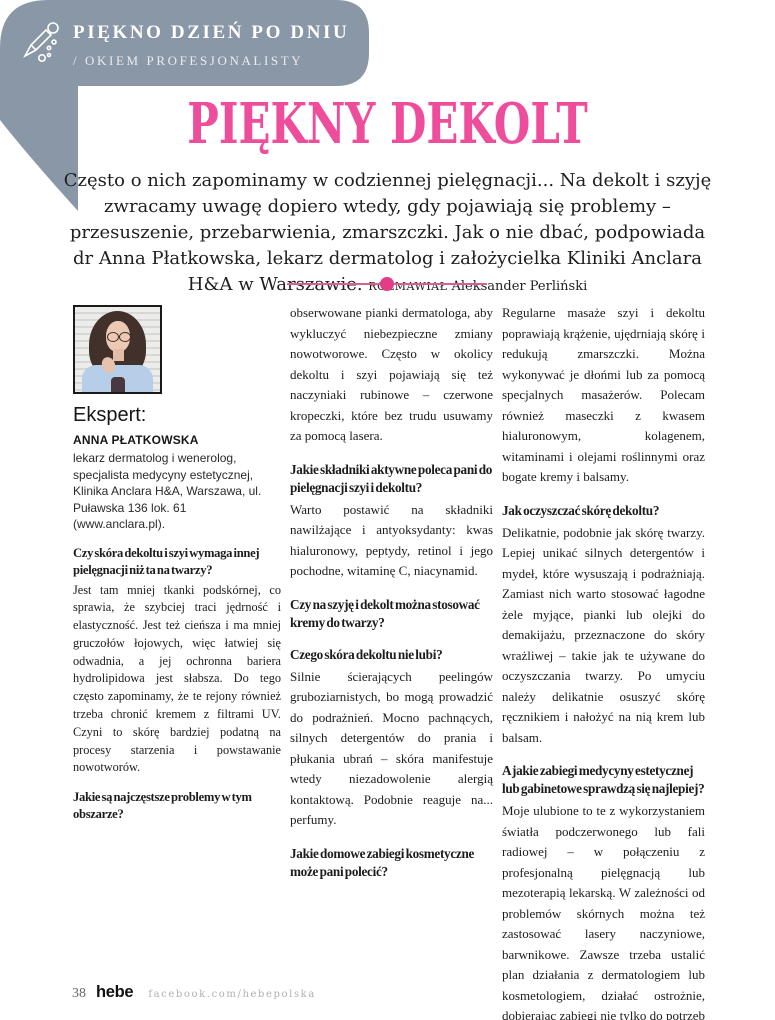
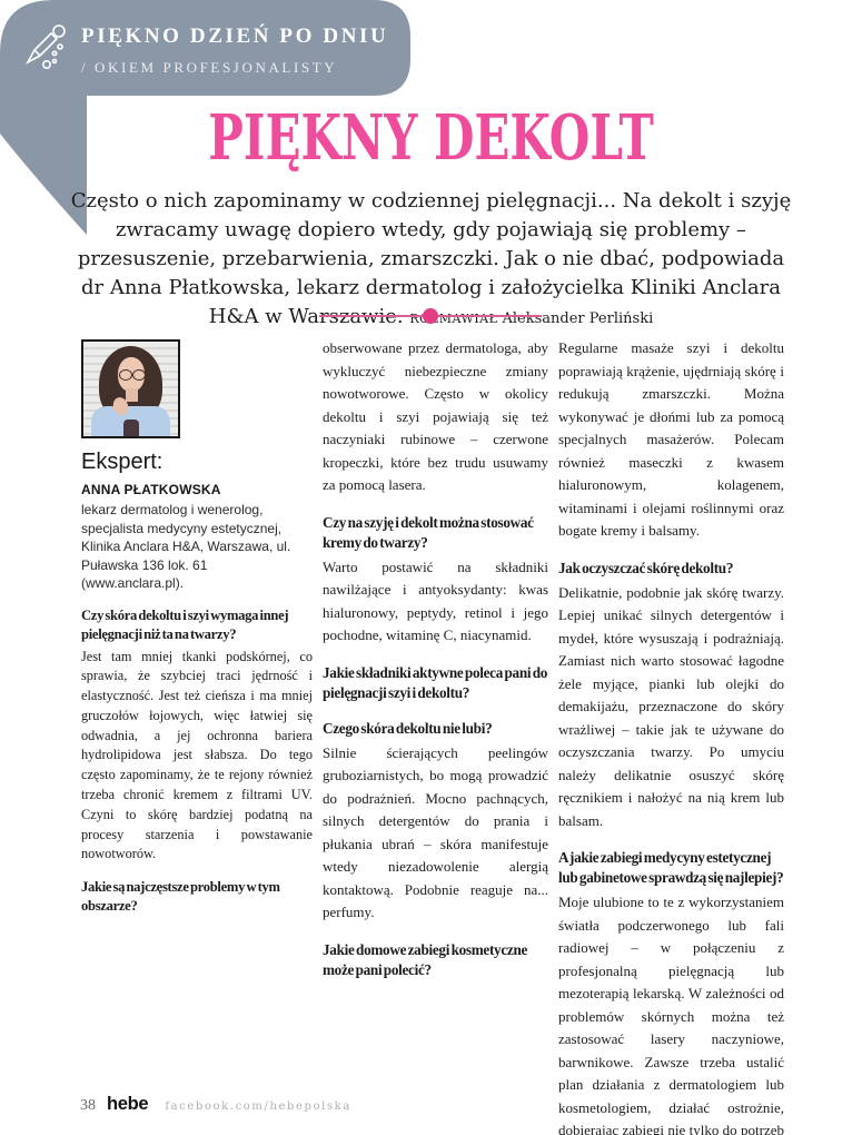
  PIĘKNO DZIEŃ PO DNIU
  / OKIEM PROFESJONALISTY
  PIĘKNY DEKOLT
  Często o nich zapominamy w codziennej pielęgnacji... Na dekolt i szyję zwracamy uwagę dopiero wtedy, gdy pojawiają się problemy – przesuszenie, przebarwienia, zmarszczki. Jak o nie dbać, podpowiada dr Anna Płatkowska, lekarz dermatolog i założycielka Kliniki Anclara H&A w Wa RMAWIAŁ Aleksander Perliński
  Ekspert:
  ANNA PŁATKOWSKA
  lekarz dermatolog i wenerolog, specjalista medycyny estetycznej, Klinika Anclara H&A, Warszawa, ul. Puławska 136 lok. 61 (www.anclara.pl).
  Czy skóra dekoltu i szyi wymaga innej pielęgnacji niż ta na twarzy?
  Jest tam mniej tkanki podskórnej, co sprawia, że szybciej traci jędrność i elastyczność. Jest też cieńsza i ma mniej gruczołów łojowych, więc łatwiej się odwadnia, a jej ochronna bariera hydrolipidowa jest słabsza. Do tego często zapominamy, że te rejony również trzeba chronić kremem z filtrami UV. Czyni to skórę bardziej podatną na procesy starzenia i powstawanie nowotworów.
  Jakie są najczęstsze problemy w tym obszarze?
- obserwowane pianki dermatologa, aby wykluczyć niebezpieczne zmiany nowotworowe. Często w okolicy dekoltu i szyi pojawiają się też naczyniaki rubinowe – czerwone kropeczki, które bez trudu usuwamy za pomocą lasera.
+ obserwowane przez dermatologa, aby wykluczyć niebezpieczne zmiany nowotworowe. Często w okolicy dekoltu i szyi pojawiają się też naczyniaki rubinowe – czerwone kropeczki, które bez trudu usuwamy za pomocą lasera.
- Jakie składniki aktywne poleca pani do pielęgnacji szyi i dekoltu?
+ Czy na szyję i dekolt można stosować kremy do twarzy?
  Warto postawić na składniki nawilżające i antyoksydanty: kwas hialuronowy, peptydy, retinol i jego pochodne, witaminę C, niacynamid.
- Czy na szyję i dekolt można stosować kremy do twarzy?
+ Jakie składniki aktywne poleca pani do pielęgnacji szyi i dekoltu?
  Czego skóra dekoltu nie lubi?
  Silnie ścierających peelingów gruboziarnistych, bo mogą prowadzić do podrażnień. Mocno pachnących, silnych detergentów do prania i płukania ubrań – skóra manifestuje wtedy niezadowolenie alergią kontaktową. Podobnie reaguje na... perfumy.
  Jakie domowe zabiegi kosmetyczne może pani polecić?
  Regularne masaże szyi i dekoltu poprawiają krążenie, ujędrniają skórę i redukują zmarszczki. Można wykonywać je dłońmi lub za pomocą specjalnych masażerów. Polecam również maseczki z kwasem hialuronowym, kolagenem, witaminami i olejami roślinnymi oraz bogate kremy i balsamy.
  Jak oczyszczać skórę dekoltu?
  Delikatnie, podobnie jak skórę twarzy. Lepiej unikać silnych detergentów i mydeł, które wysuszają i podrażniają. Zamiast nich warto stosować łagodne żele myjące, pianki lub olejki do demakijażu, przeznaczone do skóry wrażliwej – takie jak te używane do oczyszczania twarzy. Po umyciu należy delikatnie osuszyć skórę ręcznikiem i nałożyć na nią krem lub balsam.
  A jakie zabiegi medycyny estetycznej lub gabinetowe sprawdzą się najlepiej?
  Moje ulubione to te z wykorzystaniem światła podczerwonego lub fali radiowej – w połączeniu z profesjonalną pielęgnacją lub mezoterapią lekarską. W zależności od problemów skórnych można też zastosować lasery naczyniowe, barwnikowe. Zawsze trzeba ustalić plan działania z dermatologiem lub kosmetologiem, działać ostrożnie, dobierając zabiegi nie tylko do potrzeb
  38
  hebe
  facebook.com/hebepolska
